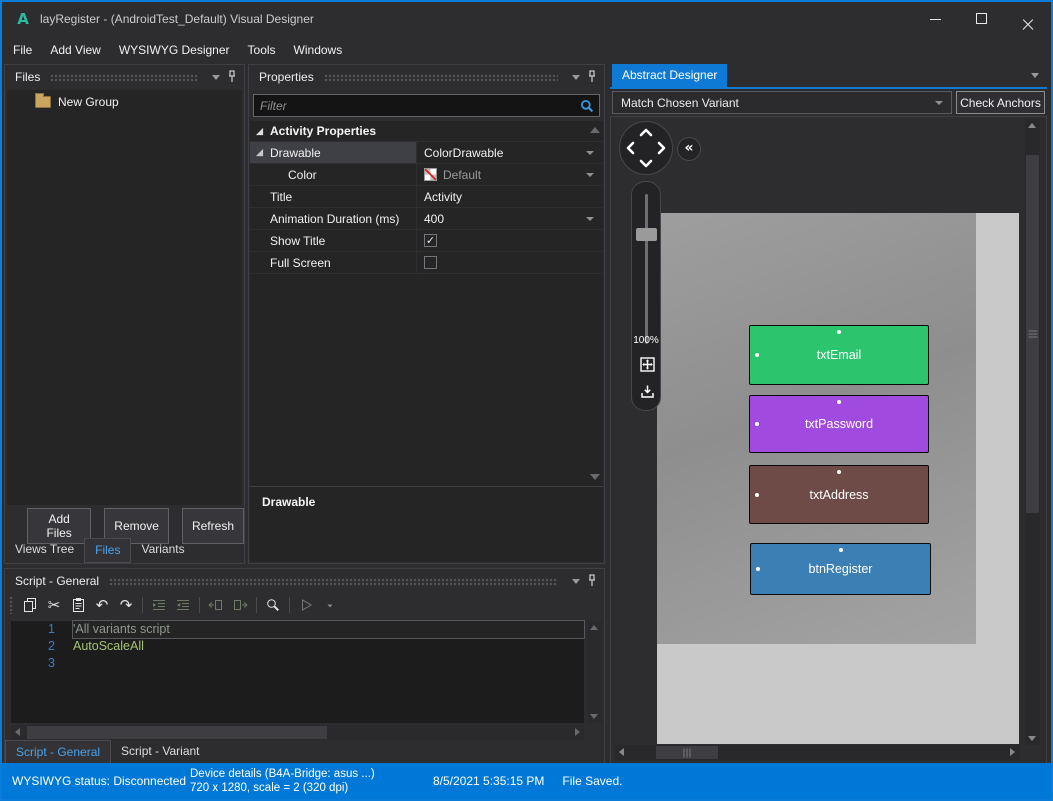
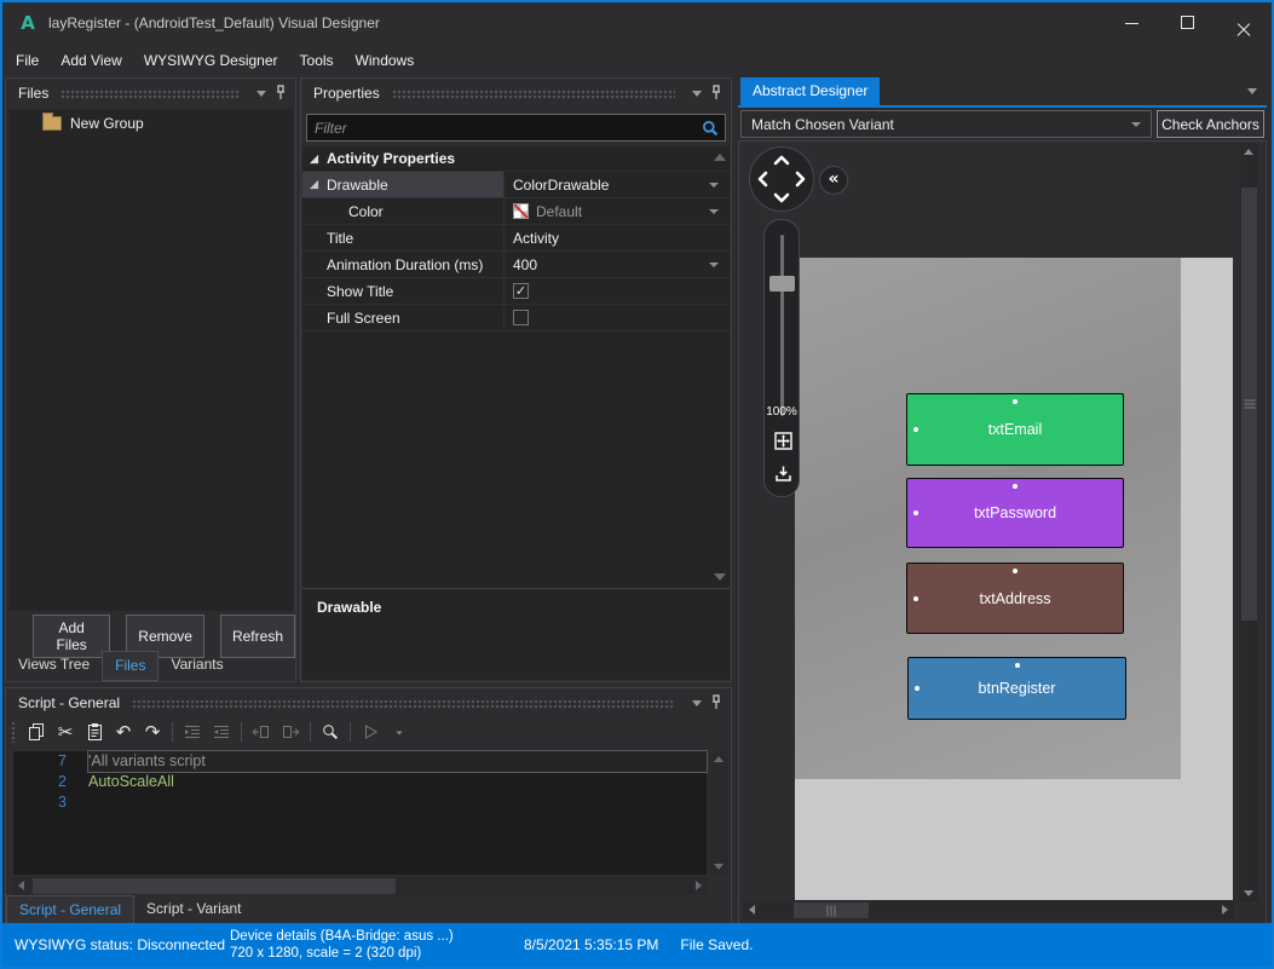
  A
  layRegister - (AndroidTest_Default) Visual Designer
  File
  Add View
  WYSIWYG Designer
  Tools
  Windows
  Files
  New Group
  Add Files
  Remove
  Refresh
  Views Tree
  Files
  Variants
  Properties
  Filter
  Activity Properties
  Drawable
  ColorDrawable
  Color
  Default
  Title
  Activity
  Animation Duration (ms)
  400
  Show Title
  ✓
  Full Screen
  Drawable
  Script - General
  ✂
  ↶
  ↷
- 1
+ 7
  'All variants script
  2
  AutoScaleAll
  3
  Script - General
  Script - Variant
  Abstract Designer
  Match Chosen Variant
  Check Anchors
  txtEmail
  txtPassword
  txtAddress
  btnRegister
  «
  100%
  WYSIWYG status: Disconnected
  Device details (B4A-Bridge: asus ...)
  720 x 1280, scale = 2 (320 dpi)
  8/5/2021 5:35:15 PM
  File Saved.
